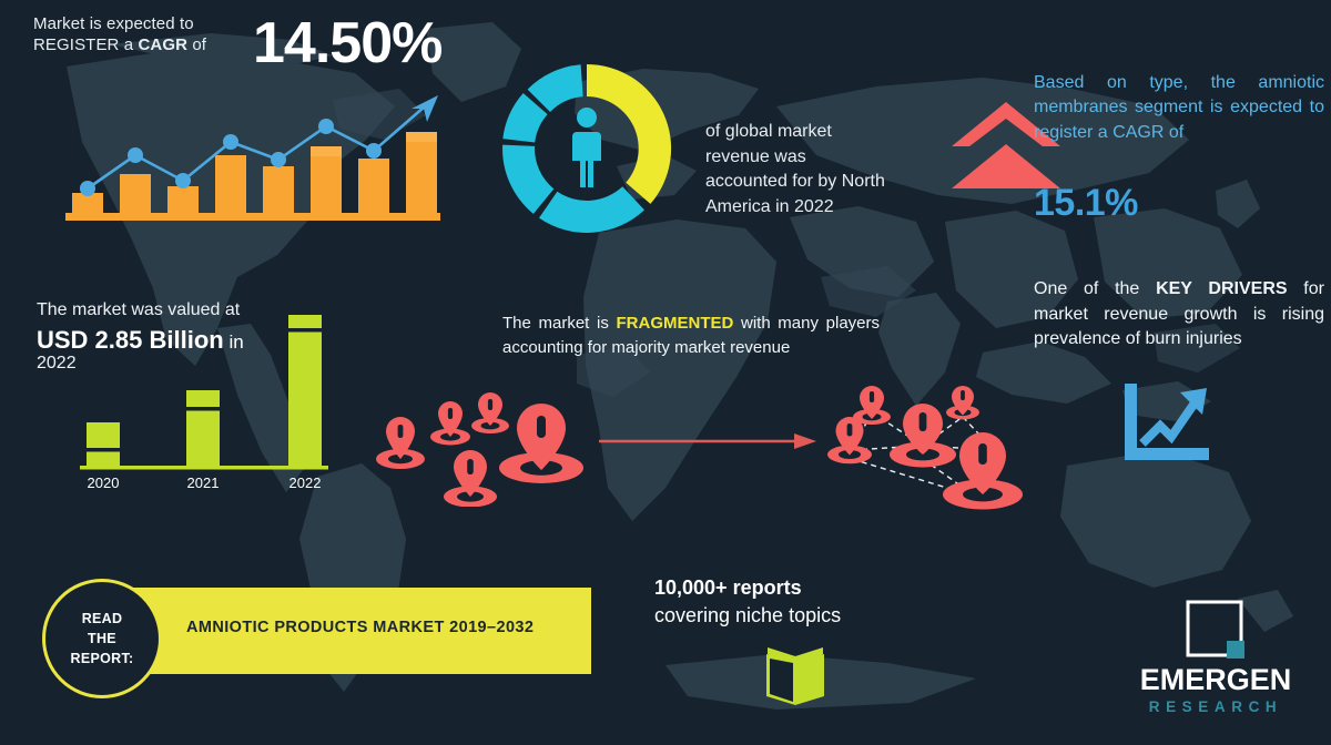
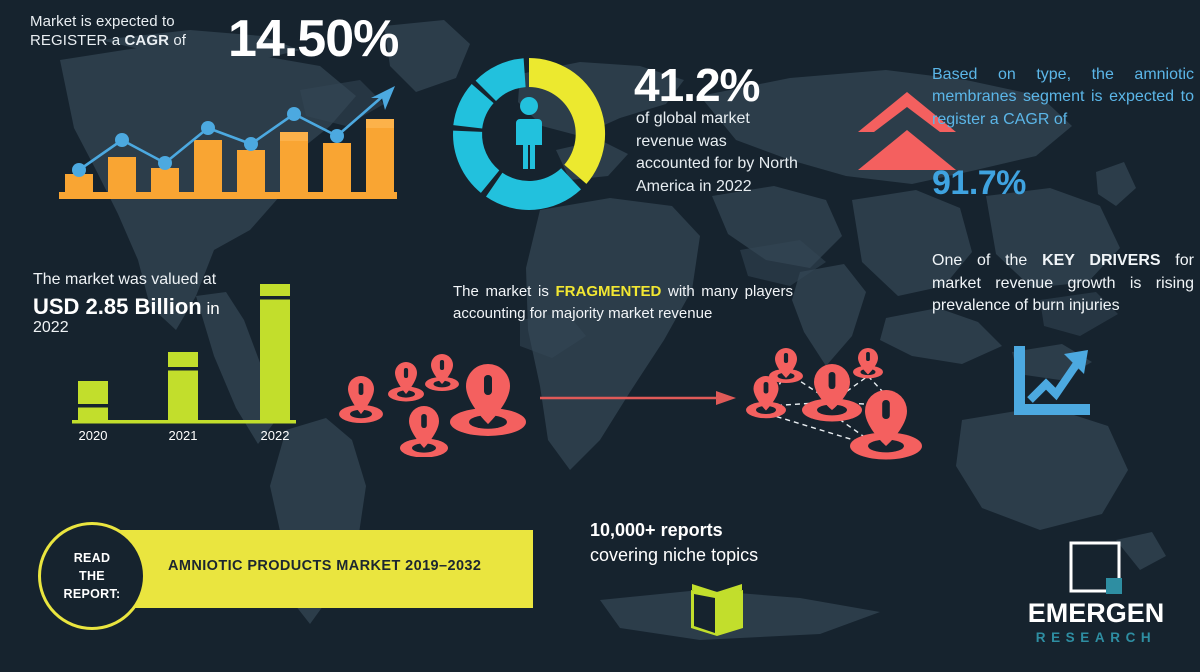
  Market is expected to
  REGISTER a CAGR of
  14.50%
+ 41.2%
  of global market revenue was accounted for by North America in 2022
  Based on type, the amniotic membranes segment is expected to register a CAGR of
- 15.1%
+ 91.7%
  The market was valued at
  USD 2.85 Billion in
  2022
  2020
  2021
  2022
  The market is FRAGMENTED with many players accounting for majority market revenue
  One of the KEY DRIVERS for market revenue growth is rising prevalence of burn injuries
  AMNIOTIC PRODUCTS MARKET 2019–2032
  READ
  THE
  REPORT:
  10,000+ reports
  covering niche topics
  EMERGEN
  RESEARCH
